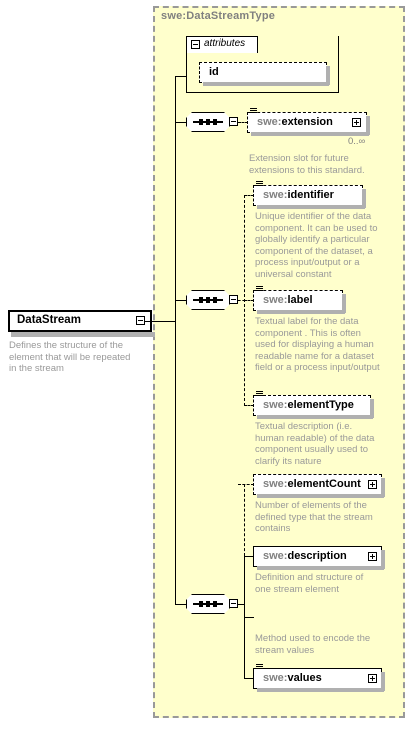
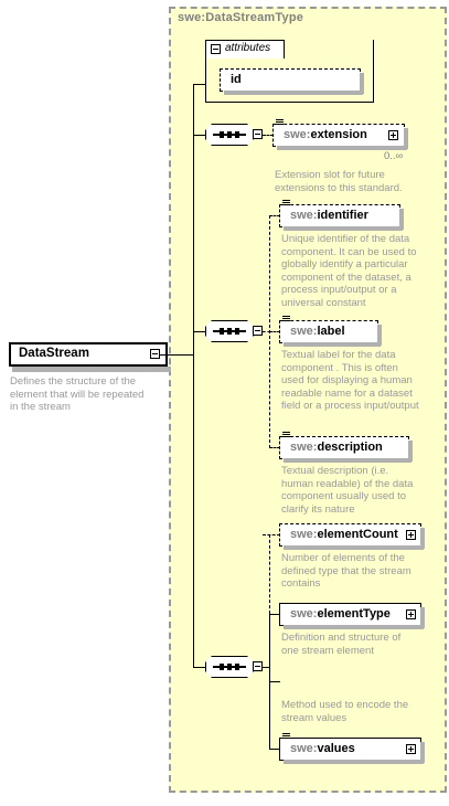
  swe:DataStreamType
  DataStream
  Defines the structure of the
  element that will be repeated
  in the stream
  attributes
  id
  swe:extension
  0..∞
  Extension slot for future
  extensions to this standard.
  swe:identifier
  Unique identifier of the data
  component. It can be used to
  globally identify a particular
  component of the dataset, a
  process input/output or a
  universal constant
  swe:label
  Textual label for the data
  component . This is often
  used for displaying a human
  readable name for a dataset
  field or a process input/output
- swe:elementType
+ swe:description
  Textual description (i.e.
  human readable) of the data
  component usually used to
  clarify its nature
  swe:elementCount
  Number of elements of the
  defined type that the stream
  contains
- swe:description
+ swe:elementType
  Definition and structure of
  one stream element
  Method used to encode the
  stream values
  swe:values
